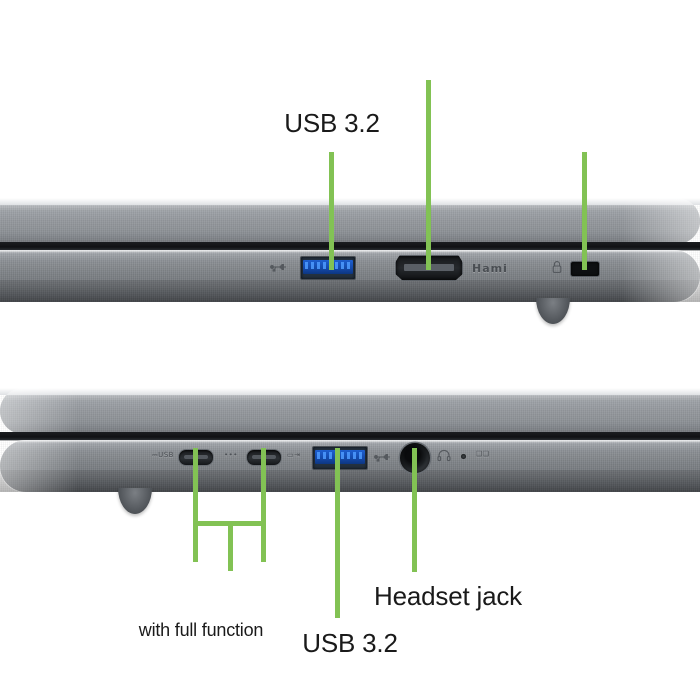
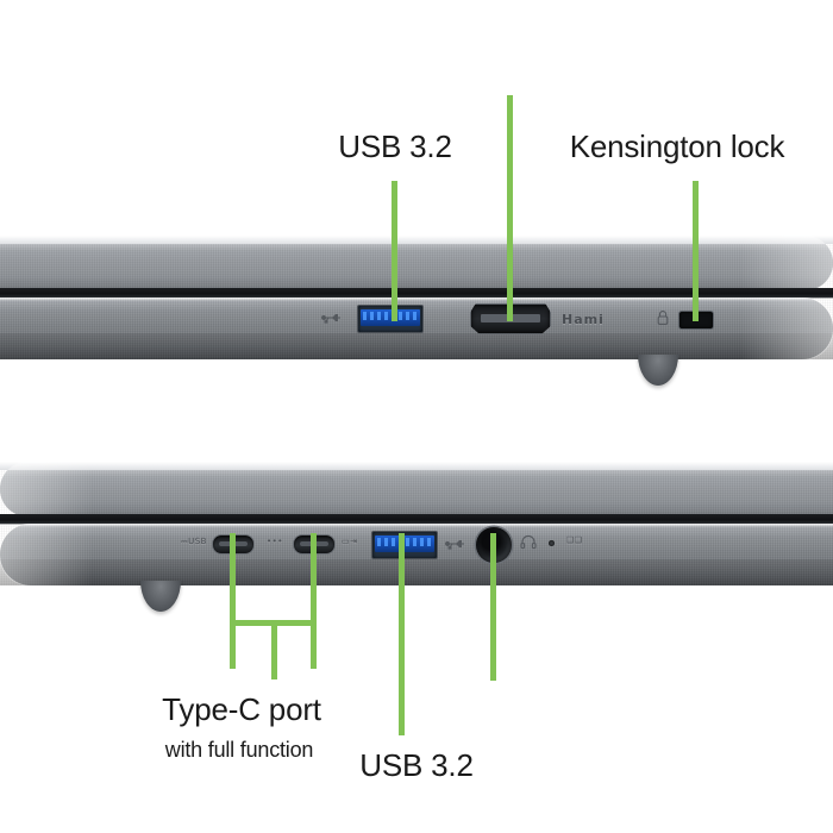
  Hami
  ⎓USB
  •••
  ▭⇥
  ❑❑
  USB 3.2
+ Kensington lock
+ Type-C port
  with full function
  USB 3.2
- Headset jack
